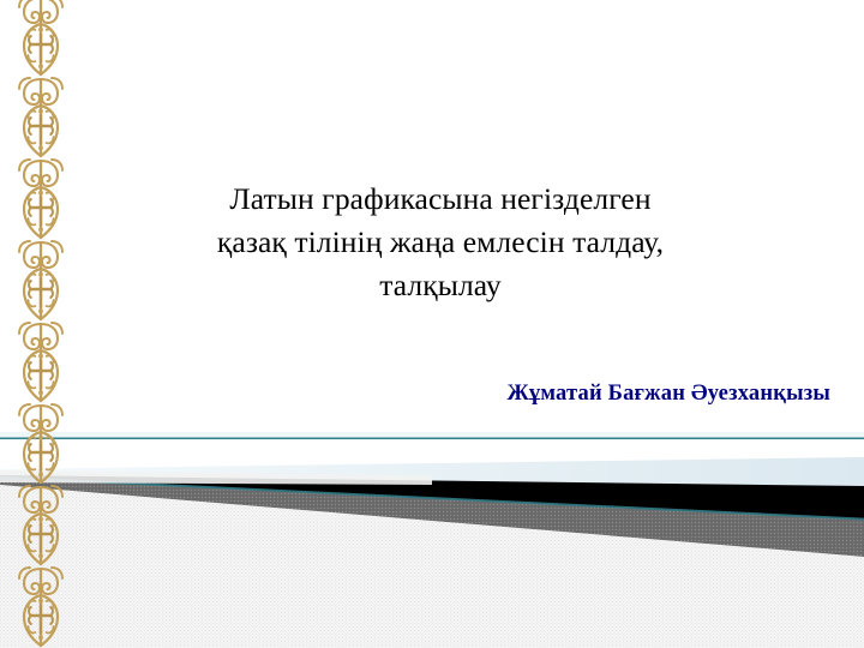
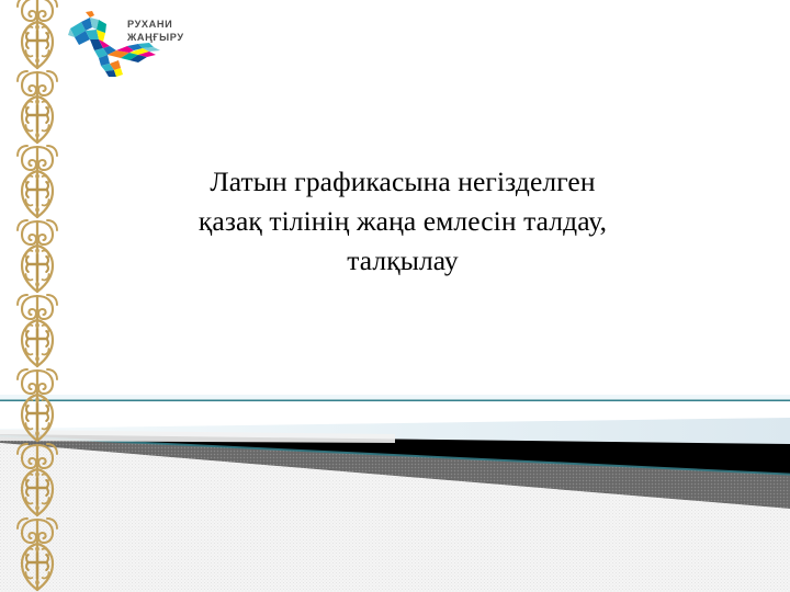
+ РУХАНИ
+ ЖАҢҒЫРУ
  Латын графикасына негізделген
  қазақ тілінің жаңа емлесін талдау,
  талқылау
- Жұматай Бағжан Әуезханқызы
